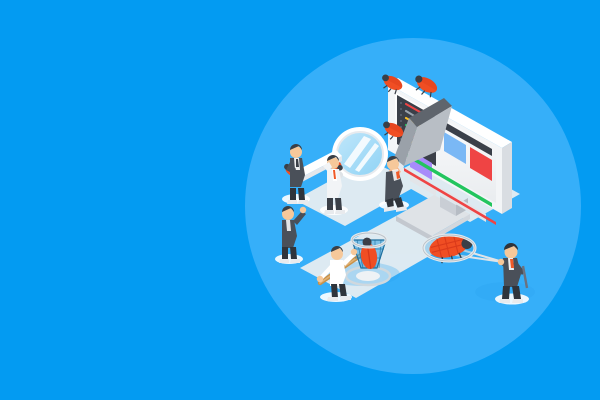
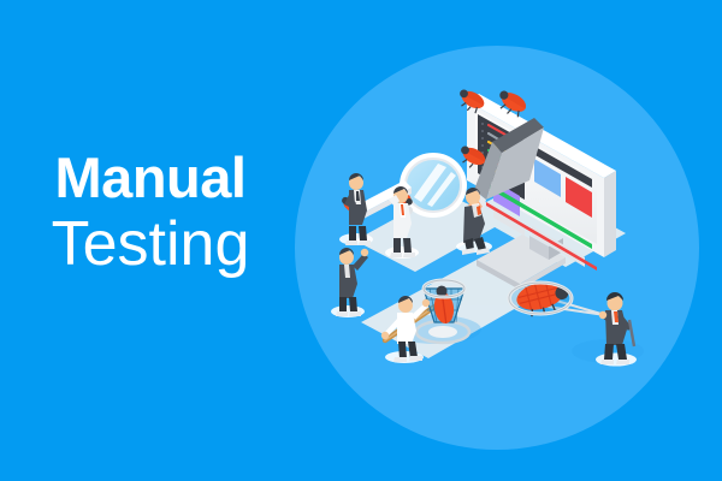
+ Manual
+ Testing
